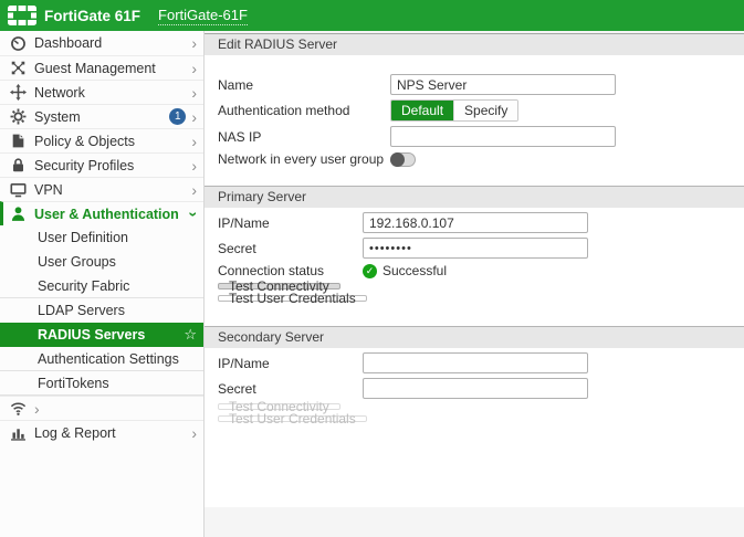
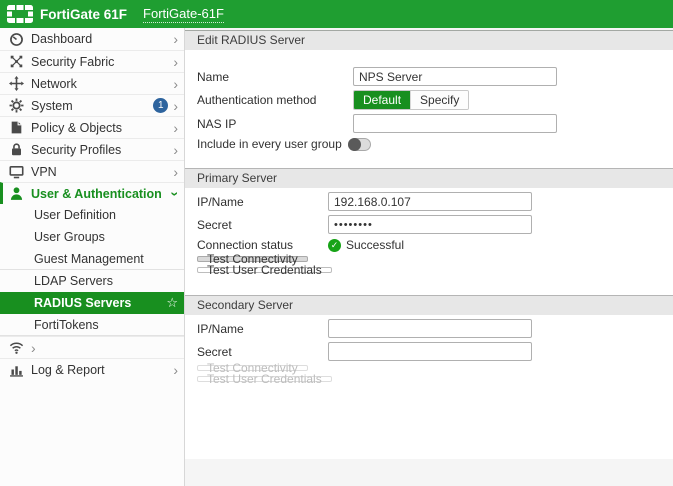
  FortiGate 61F
  FortiGate-61F
  Dashboard
  ›
- Guest Management
+ Security Fabric
  ›
  Network
  ›
  System
  1
  ›
  Policy & Objects
  ›
  Security Profiles
  ›
  VPN
  ›
  User & Authentication
  User Definition
  User Groups
- Security Fabric
+ Guest Management
  LDAP Servers
  RADIUS Servers
  ☆
- Authentication Settings
  FortiTokens
  ›
  Log & Report
  ›
  Edit RADIUS Server
  Name
  NPS Server
  Authentication method
  Default
  Specify
  NAS IP
- Network in every user group
+ Include in every user group
  Primary Server
  IP/Name
  192.168.0.107
  Secret
  ••••••••
  Connection status
  ✓
  Successful
  Test Connectivity
  Test User Credentials
  Secondary Server
  IP/Name
  Secret
  Test Connectivity
  Test User Credentials
